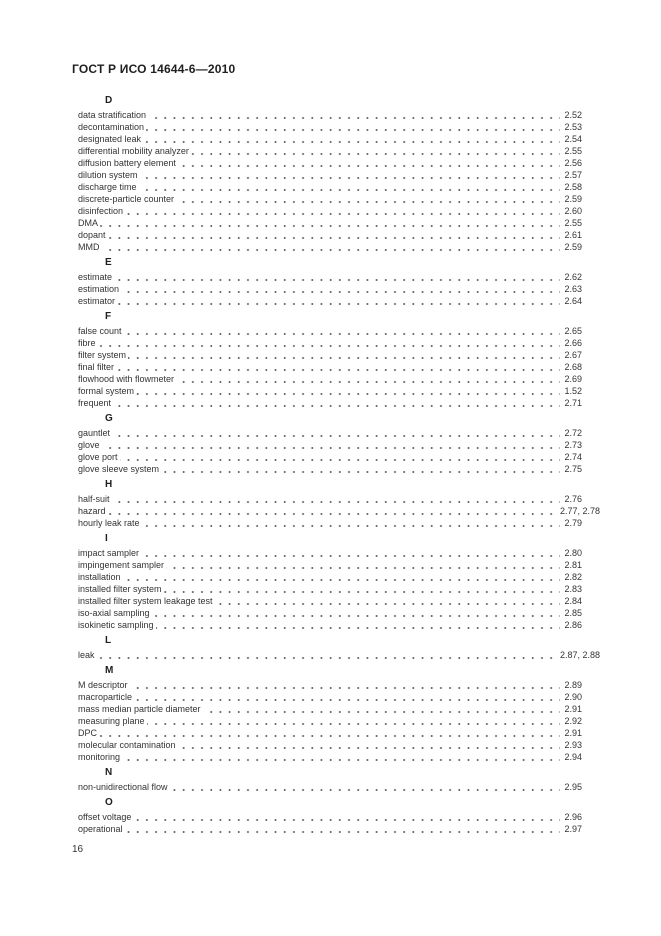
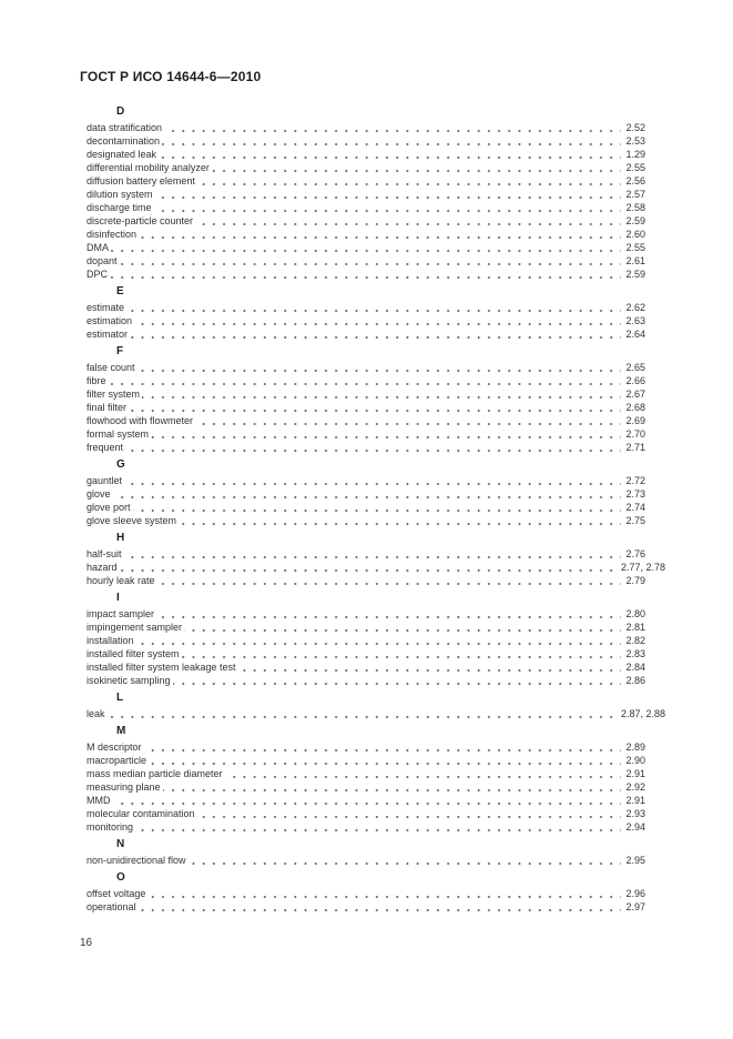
  ГОСТ Р ИСО 14644-6—2010
  D
  data stratification
  2.52
  decontamination
  2.53
  designated leak
- 2.54
+ 1.29
  differential mobility analyzer
  2.55
  diffusion battery element
  2.56
  dilution system
  2.57
  discharge time
  2.58
  discrete-particle counter
  2.59
  disinfection
  2.60
  DMA
  2.55
  dopant
  2.61
- MMD
+ DPC
  2.59
  E
  estimate
  2.62
  estimation
  2.63
  estimator
  2.64
  F
  false count
  2.65
  fibre
  2.66
  filter system
  2.67
  final filter
  2.68
  flowhood with flowmeter
  2.69
  formal system
- 1.52
+ 2.70
  frequent
  2.71
  G
  gauntlet
  2.72
  glove
  2.73
  glove port
  2.74
  glove sleeve system
  2.75
  H
  half-suit
  2.76
  hazard
  2.77, 2.78
  hourly leak rate
  2.79
  I
  impact sampler
  2.80
  impingement sampler
  2.81
  installation
  2.82
  installed filter system
  2.83
  installed filter system leakage test
  2.84
- iso-axial sampling
- 2.85
  isokinetic sampling
  2.86
  L
  leak
  2.87, 2.88
  M
  M descriptor
  2.89
  macroparticle
  2.90
  mass median particle diameter
  2.91
  measuring plane
  2.92
- DPC
+ MMD
  2.91
  molecular contamination
  2.93
  monitoring
  2.94
  N
  non-unidirectional flow
  2.95
  O
  offset voltage
  2.96
  operational
  2.97
  16
